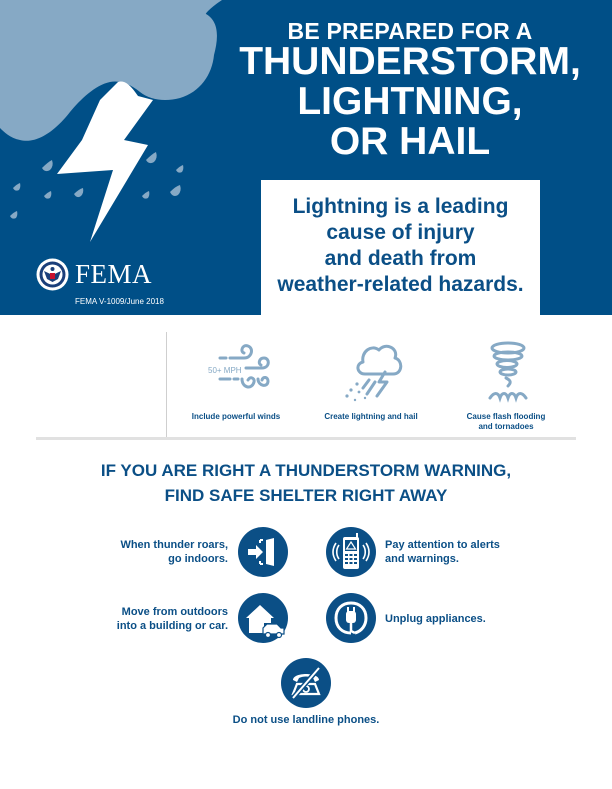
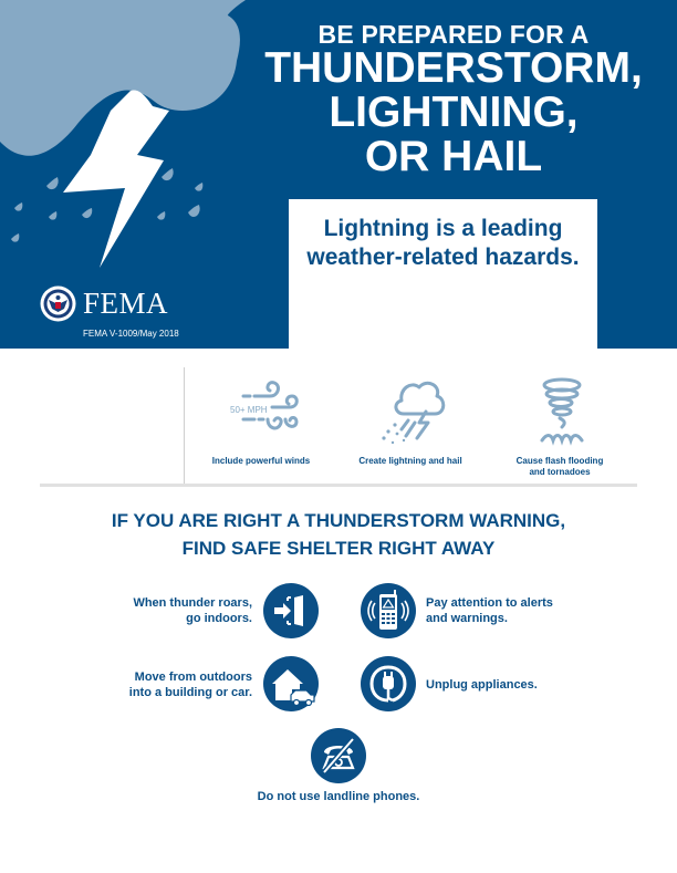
  BE PREPARED FOR A
  THUNDERSTORM,
  LIGHTNING,
  OR HAIL
  FEMA
- FEMA V-1009/June 2018
+ FEMA V-1009/May 2018
  Lightning is a leading
- cause of injury
- and death from
  weather-related hazards.
  50+ MPH
  Include powerful winds
  Create lightning and hail
  Cause flash flooding
  and tornadoes
  IF YOU ARE RIGHT A THUNDERSTORM WARNING,
  FIND SAFE SHELTER RIGHT AWAY
  When thunder roars,
  go indoors.
  Pay attention to alerts
  and warnings.
  Move from outdoors
  into a building or car.
  Unplug appliances.
  Do not use landline phones.
